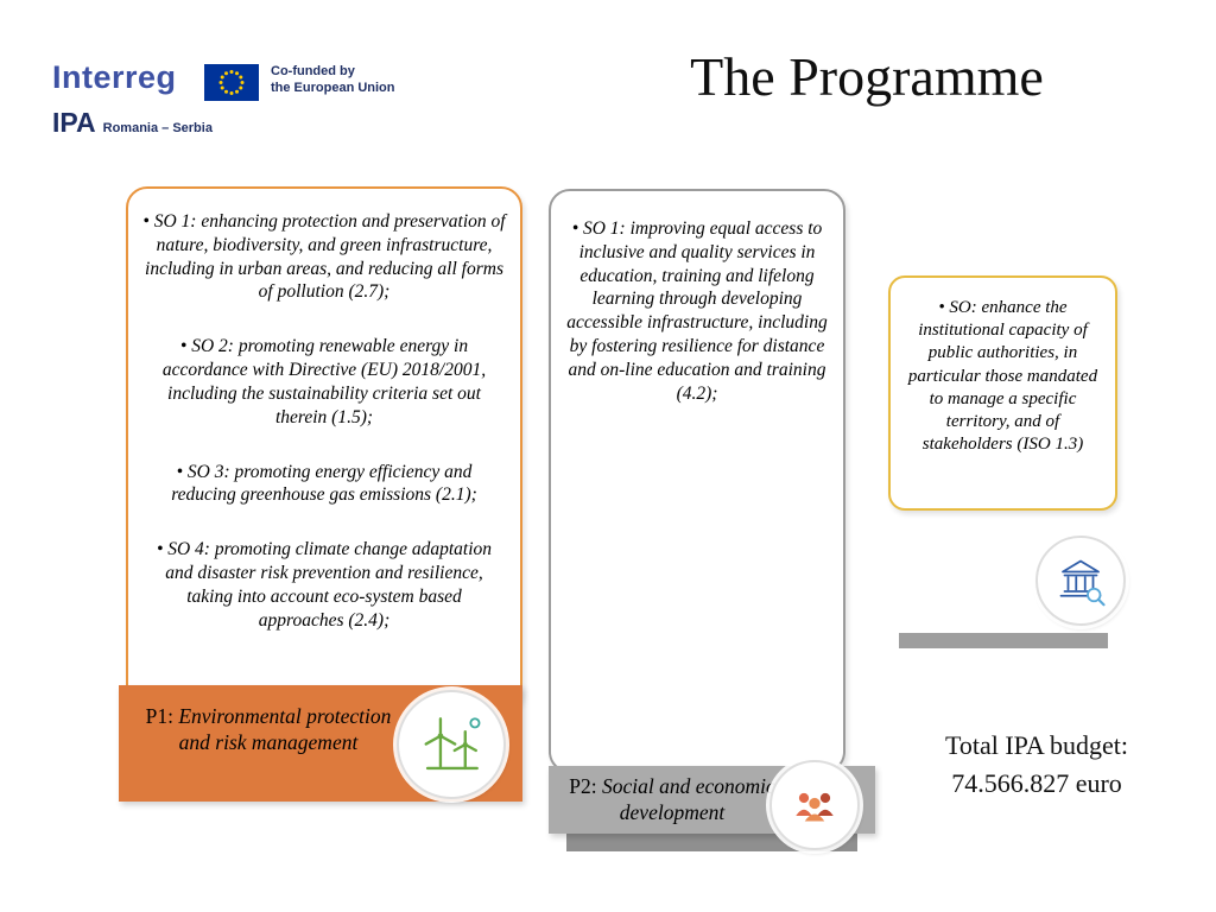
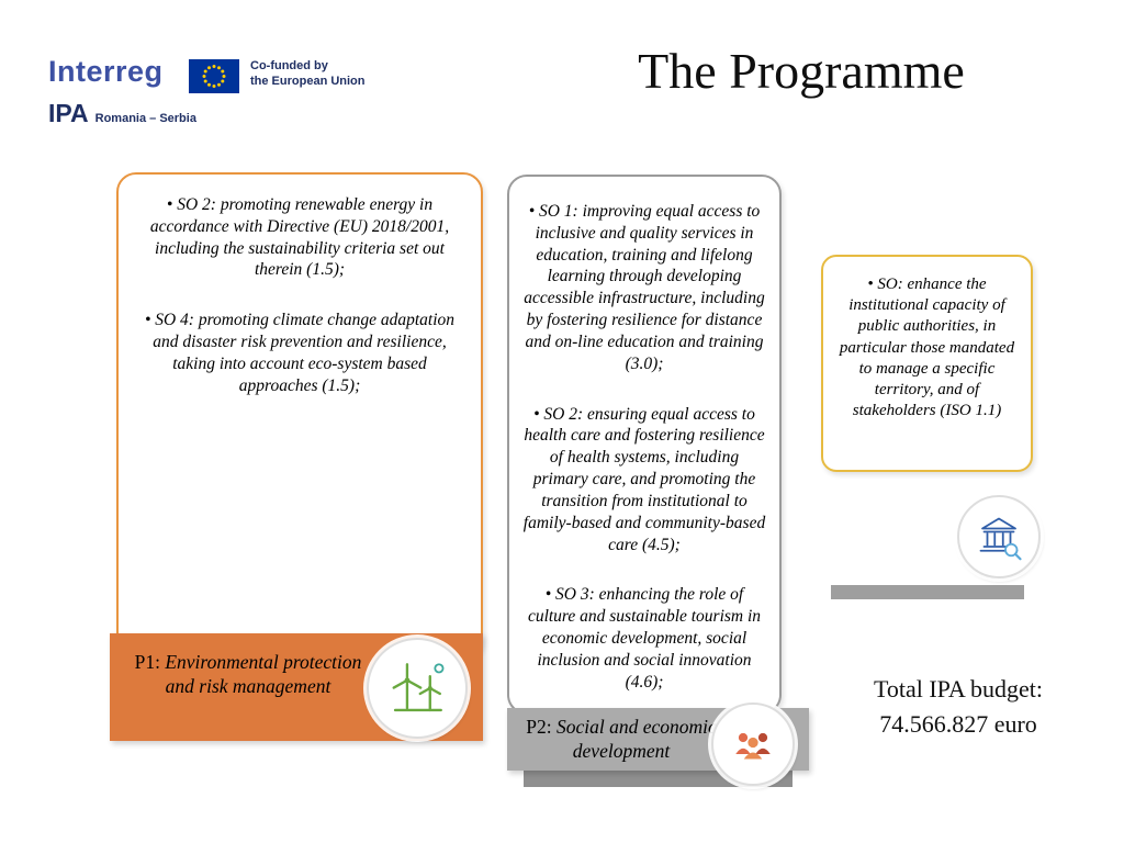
  Interreg
  Co-funded by
  the European Union
  IPA Romania – Serbia
  The Programme
- • SO 1: enhancing protection and preservation of nature, biodiversity, and green infrastructure, including in urban areas, and reducing all forms of pollution (2.7);
  • SO 2: promoting renewable energy in accordance with Directive (EU) 2018/2001, including the sustainability criteria set out therein (1.5);
- • SO 3: promoting energy efficiency and reducing greenhouse gas emissions (2.1);
- • SO 4: promoting climate change adaptation and disaster risk prevention and resilience, taking into account eco-system based approaches (2.4);
+ • SO 4: promoting climate change adaptation and disaster risk prevention and resilience, taking into account eco-system based approaches (1.5);
- • SO 1: improving equal access to inclusive and quality services in education, training and lifelong learning through developing accessible infrastructure, including by fostering resilience for distance and on-line education and training (4.2);
+ • SO 1: improving equal access to inclusive and quality services in education, training and lifelong learning through developing accessible infrastructure, including by fostering resilience for distance and on-line education and training (3.0);
+ • SO 2: ensuring equal access to health care and fostering resilience of health systems, including primary care, and promoting the transition from institutional to family-based and community-based care (4.5);
+ • SO 3: enhancing the role of culture and sustainable tourism in economic development, social inclusion and social innovation (4.6);
- • SO: enhance the institutional capacity of public authorities, in particular those mandated to manage a specific territory, and of stakeholders (ISO 1.3)
+ • SO: enhance the institutional capacity of public authorities, in particular those mandated to manage a specific territory, and of stakeholders (ISO 1.1)
  P1: Environmental protection and risk management
  P2: Social and economic development
  Total IPA budget:
  74.566.827 euro
